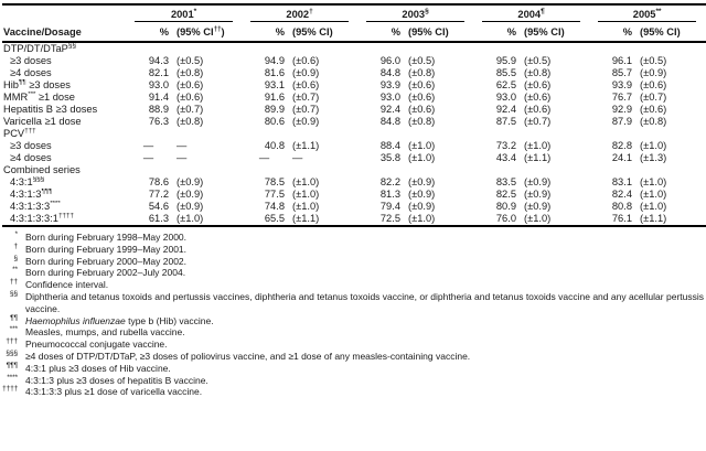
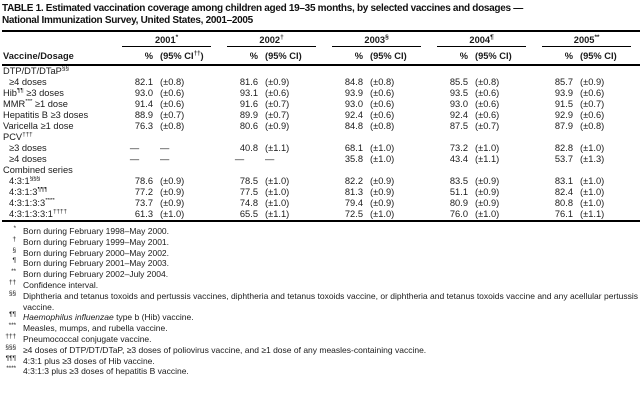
+ TABLE 1. Estimated vaccination coverage among children aged 19–35 months, by selected vaccines and dosages —
+ National Immunization Survey, United States, 2001–2005
  	2001	2002	2003	2004	2005
  Vaccine/Dosage	%	(95% CI )	%	(95% CI)	%	(95% CI)	%	(95% CI)	%	(95% CI)
  DTP/DT/DTaP
- ≥3 doses	94.3	(±0.5)	94.9	(±0.6)	96.0	(±0.5)	95.9	(±0.5)	96.1	(±0.5)
  ≥4 doses	82.1	(±0.8)	81.6	(±0.9)	84.8	(±0.8)	85.5	(±0.8)	85.7	(±0.9)
- Hib ≥3 doses	93.0	(±0.6)	93.1	(±0.6)	93.9	(±0.6)	62.5	(±0.6)	93.9	(±0.6)
+ Hib ≥3 doses	93.0	(±0.6)	93.1	(±0.6)	93.9	(±0.6)	93.5	(±0.6)	93.9	(±0.6)
- MMR ≥1 dose	91.4	(±0.6)	91.6	(±0.7)	93.0	(±0.6)	93.0	(±0.6)	76.7	(±0.7)
+ MMR ≥1 dose	91.4	(±0.6)	91.6	(±0.7)	93.0	(±0.6)	93.0	(±0.6)	91.5	(±0.7)
  Hepatitis B ≥3 doses	88.9	(±0.7)	89.9	(±0.7)	92.4	(±0.6)	92.4	(±0.6)	92.9	(±0.6)
  Varicella ≥1 dose	76.3	(±0.8)	80.6	(±0.9)	84.8	(±0.8)	87.5	(±0.7)	87.9	(±0.8)
- ≥3 doses	—	—	40.8	(±1.1)	88.4	(±1.0)	73.2	(±1.0)	82.8	(±1.0)
+ ≥3 doses	—	—	40.8	(±1.1)	68.1	(±1.0)	73.2	(±1.0)	82.8	(±1.0)
- ≥4 doses	—	—	—	—	35.8	(±1.0)	43.4	(±1.1)	24.1	(±1.3)
+ ≥4 doses	—	—	—	—	35.8	(±1.0)	43.4	(±1.1)	53.7	(±1.3)
  Combined series
  4:3:1	78.6	(±0.9)	78.5	(±1.0)	82.2	(±0.9)	83.5	(±0.9)	83.1	(±1.0)
- 4:3:1:3	77.2	(±0.9)	77.5	(±1.0)	81.3	(±0.9)	82.5	(±0.9)	82.4	(±1.0)
+ 4:3:1:3	77.2	(±0.9)	77.5	(±1.0)	81.3	(±0.9)	51.1	(±0.9)	82.4	(±1.0)
- 4:3:1:3:3	54.6	(±0.9)	74.8	(±1.0)	79.4	(±0.9)	80.9	(±0.9)	80.8	(±1.0)
+ 4:3:1:3:3	73.7	(±0.9)	74.8	(±1.0)	79.4	(±0.9)	80.9	(±0.9)	80.8	(±1.0)
  4:3:1:3:3:1	61.3	(±1.0)	65.5	(±1.1)	72.5	(±1.0)	76.0	(±1.0)	76.1	(±1.1)
  Born during February 1998–May 2000.
  Born during February 1999–May 2001.
  Born during February 2000–May 2002.
+ Born during February 2001–May 2003.
  Born during February 2002–July 2004.
  Confidence interval.
  Diphtheria and tetanus toxoids and pertussis vaccines, diphtheria and tetanus toxoids vaccine, or diphtheria and tetanus toxoids vaccine and any acellular pertussis vaccine.
  Haemophilus influenzae type b (Hib) vaccine.
  Measles, mumps, and rubella vaccine.
  Pneumococcal conjugate vaccine.
  ≥4 doses of DTP/DT/DTaP, ≥3 doses of poliovirus vaccine, and ≥1 dose of any measles-containing vaccine.
  4:3:1 plus ≥3 doses of Hib vaccine.
  4:3:1:3 plus ≥3 doses of hepatitis B vaccine.
- 4:3:1:3:3 plus ≥1 dose of varicella vaccine.
